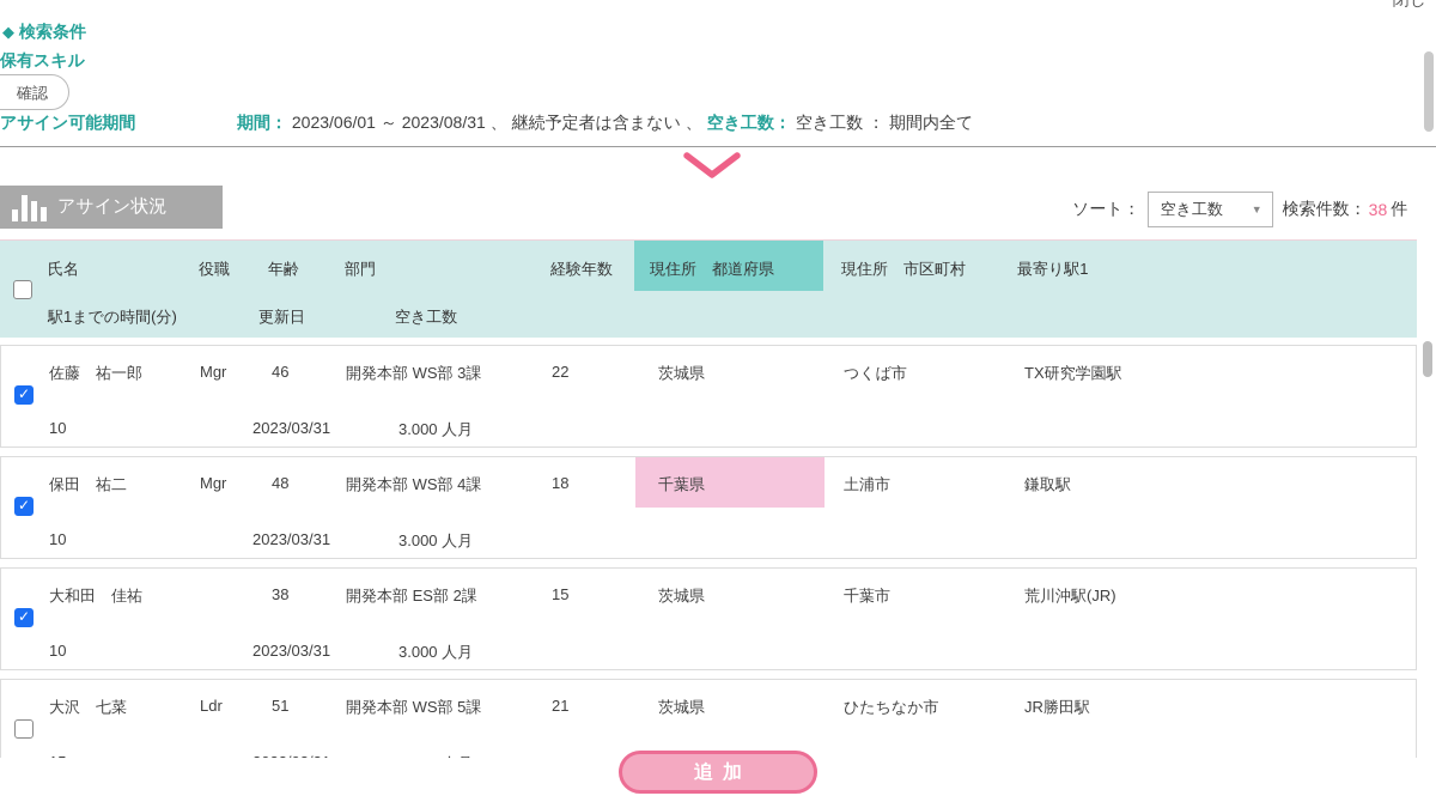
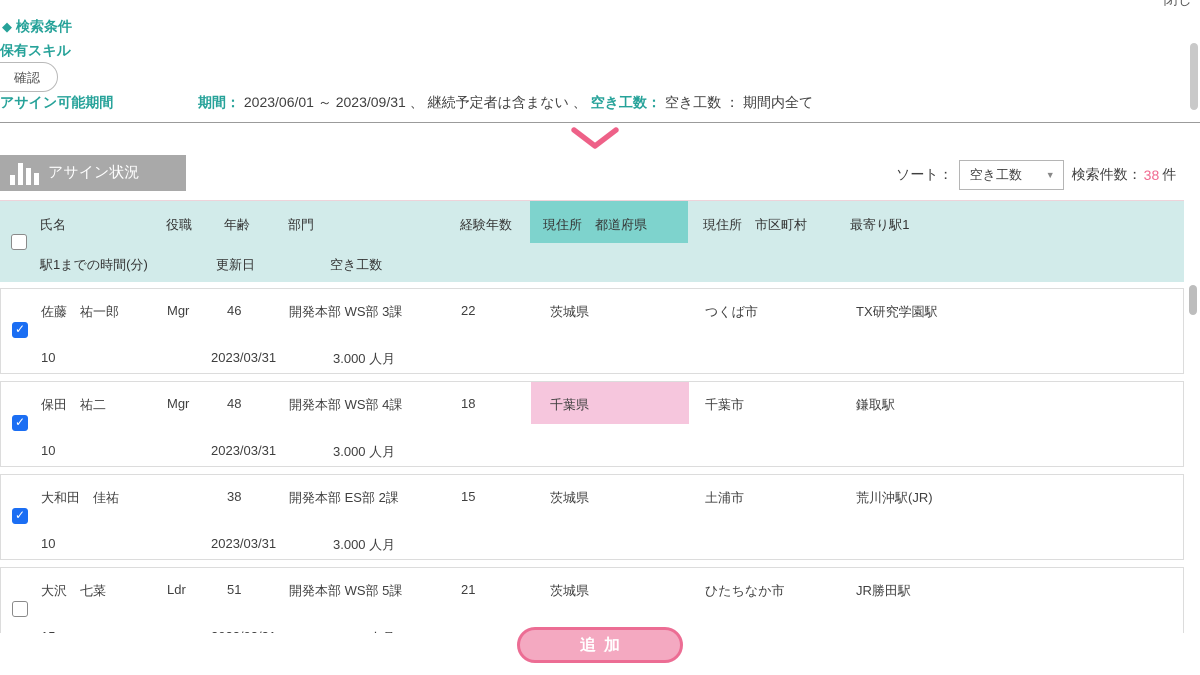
  ◆ 検索条件
  保有スキル
  確認
  アサイン可能期間
- 期間： 2023/06/01 ～ 2023/08/31 、 継続予定者は含まない 、 空き工数： 空き工数 ： 期間内全て
+ 期間： 2023/06/01 ～ 2023/09/31 、 継続予定者は含まない 、 空き工数： 空き工数 ： 期間内全て
  アサイン状況
  ソート：
  空き工数
  ▼
  検索件数：
  38
  件
  氏名
  役職
  年齢
  部門
  経験年数
  現住所 都道府県
  現住所 市区町村
  最寄り駅1
  駅1までの時間(分)
  更新日
  空き工数
  佐藤 祐一郎
  Mgr
  46
  開発本部 WS部 3課
  22
  茨城県
  つくば市
  TX研究学園駅
  10
  2023/03/31
  3.000 人月
  保田 祐二
  Mgr
  48
  開発本部 WS部 4課
  18
  千葉県
- 土浦市
+ 千葉市
  鎌取駅
  10
  2023/03/31
  3.000 人月
  大和田 佳祐
  38
  開発本部 ES部 2課
  15
  茨城県
- 千葉市
+ 土浦市
  荒川沖駅(JR)
  10
  2023/03/31
  3.000 人月
  大沢 七菜
  Ldr
  51
  開発本部 WS部 5課
  21
  茨城県
  ひたちなか市
  JR勝田駅
  追加
